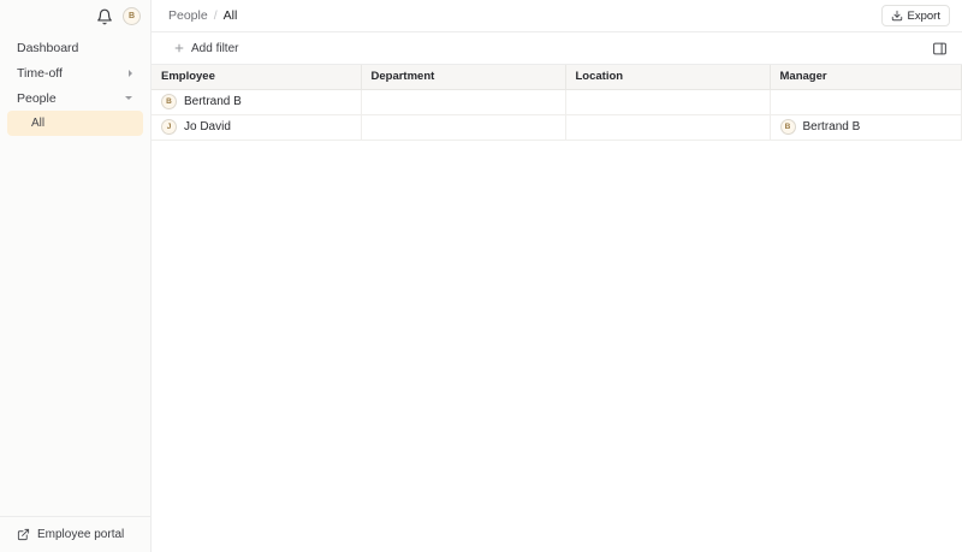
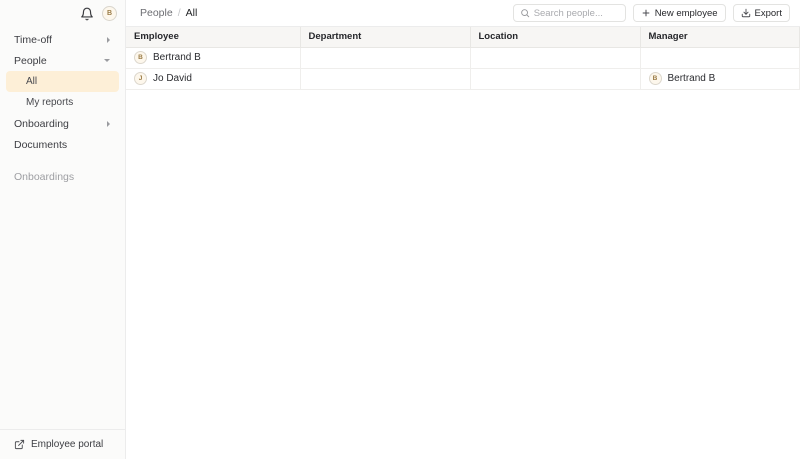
- Dashboard
  Time-off
  People
  All
+ My reports
+ Onboarding
+ Documents
+ Onboardings
  Employee portal
  People
  /
  All
+ Search people...
+ New employee
  Export
- Add filter
  Employee	Department	Location	Manager
  Bertrand B
  Jo David			Bertrand B
